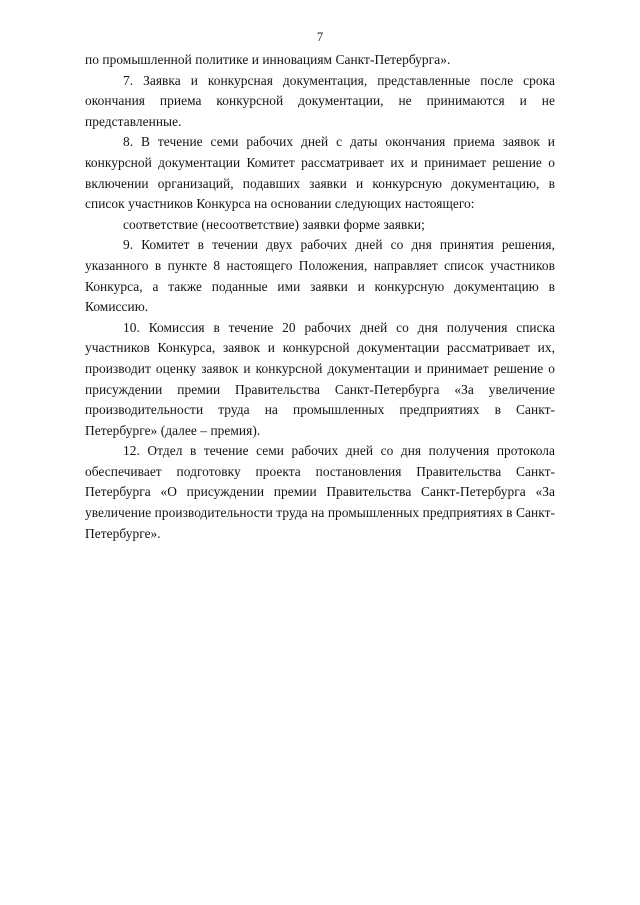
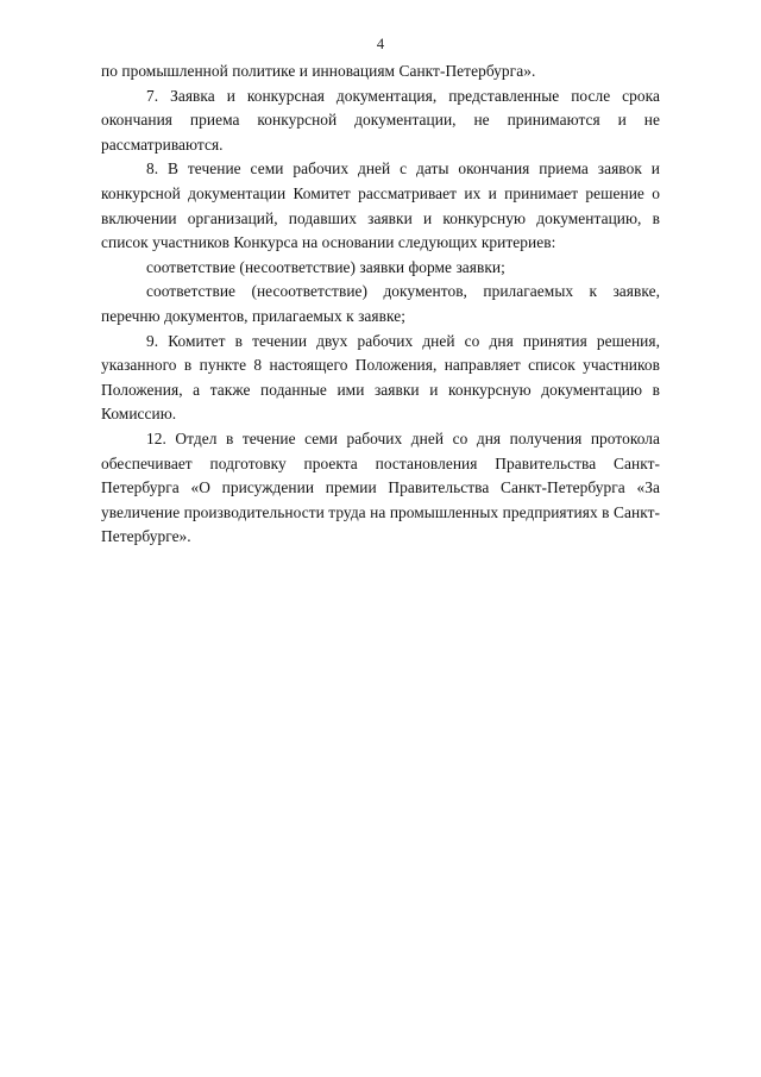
- 7
+ 4
  по промышленной политике и инновациям Санкт-Петербурга».
- 7. Заявка и конкурсная документация, представленные после срока окончания приема конкурсной документации, не принимаются и не представленные.
+ 7. Заявка и конкурсная документация, представленные после срока окончания приема конкурсной документации, не принимаются и не рассматриваются.
- 8. В течение семи рабочих дней с даты окончания приема заявок и конкурсной документации Комитет рассматривает их и принимает решение о включении организаций, подавших заявки и конкурсную документацию, в список участников Конкурса на основании следующих настоящего:
+ 8. В течение семи рабочих дней с даты окончания приема заявок и конкурсной документации Комитет рассматривает их и принимает решение о включении организаций, подавших заявки и конкурсную документацию, в список участников Конкурса на основании следующих критериев:
  соответствие (несоответствие) заявки форме заявки;
+ соответствие (несоответствие) документов, прилагаемых к заявке, перечню документов, прилагаемых к заявке;
- 9. Комитет в течении двух рабочих дней со дня принятия решения, указанного в пункте 8 настоящего Положения, направляет список участников Конкурса, а также поданные ими заявки и конкурсную документацию в Комиссию.
+ 9. Комитет в течении двух рабочих дней со дня принятия решения, указанного в пункте 8 настоящего Положения, направляет список участников Положения, а также поданные ими заявки и конкурсную документацию в Комиссию.
- 10. Комиссия в течение 20 рабочих дней со дня получения списка участников Конкурса, заявок и конкурсной документации рассматривает их, производит оценку заявок и конкурсной документации и принимает решение о присуждении премии Правительства Санкт-Петербурга «За увеличение производительности труда на промышленных предприятиях в Санкт-Петербурге» (далее – премия).
  12. Отдел в течение семи рабочих дней со дня получения протокола обеспечивает подготовку проекта постановления Правительства Санкт-Петербурга «О присуждении премии Правительства Санкт-Петербурга «За увеличение производительности труда на промышленных предприятиях в Санкт-Петербурге».
